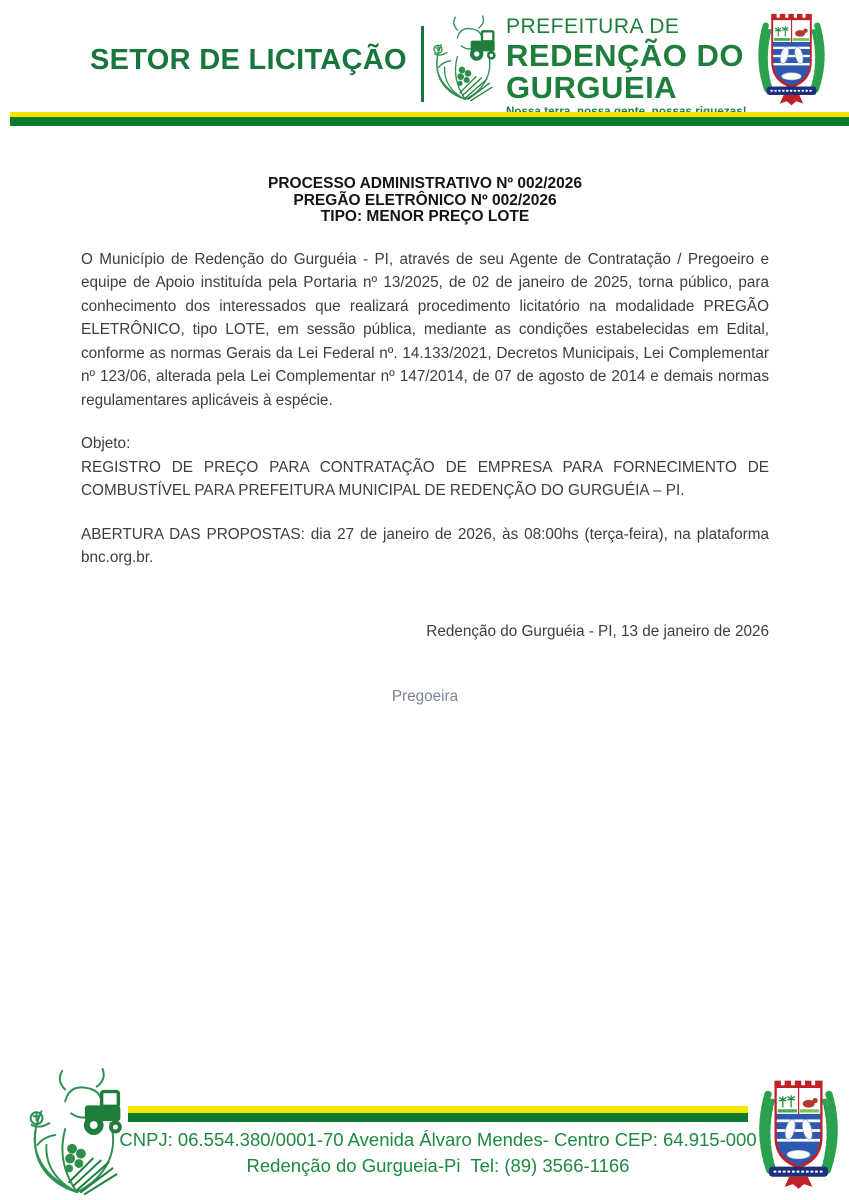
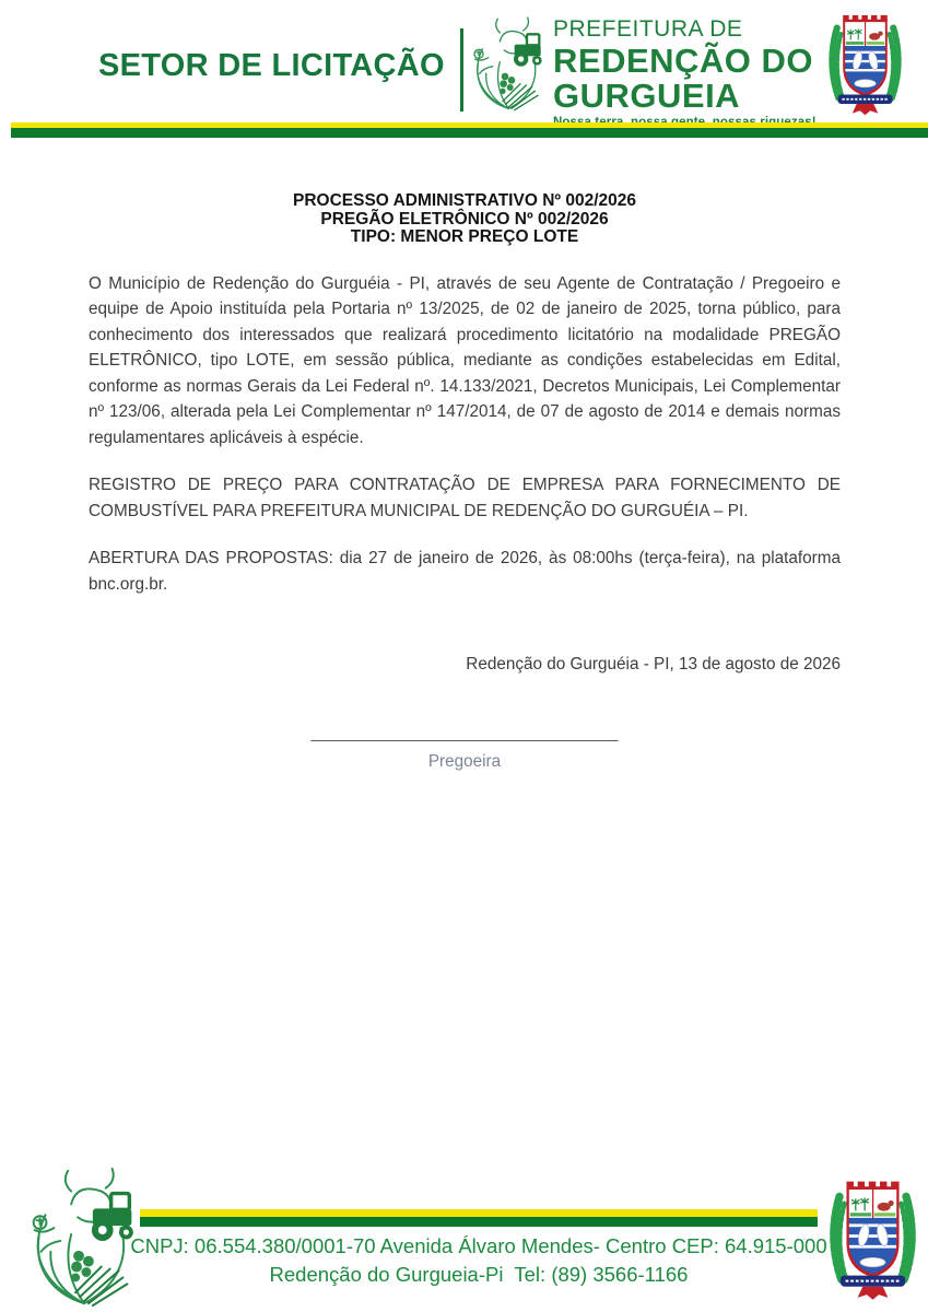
  SETOR DE LICITAÇÃO
  PREFEITURA DE
  REDENÇÃO DO
  GURGUEIA
  PROCESSO ADMINISTRATIVO Nº 002/2026
  PREGÃO ELETRÔNICO Nº 002/2026
  TIPO: MENOR PREÇO LOTE
  O Município de Redenção do Gurguéia - PI, através de seu Agente de Contratação / Pregoeiro e equipe de Apoio instituída pela Portaria nº 13/2025, de 02 de janeiro de 2025, torna público, para conhecimento dos interessados que realizará procedimento licitatório na modalidade PREGÃO ELETRÔNICO, tipo LOTE, em sessão pública, mediante as condições estabelecidas em Edital, conforme as normas Gerais da Lei Federal nº. 14.133/2021, Decretos Municipais, Lei Complementar nº 123/06, alterada pela Lei Complementar nº 147/2014, de 07 de agosto de 2014 e demais normas regulamentares aplicáveis à espécie.
- Objeto:
  REGISTRO DE PREÇO PARA CONTRATAÇÃO DE EMPRESA PARA FORNECIMENTO DE COMBUSTÍVEL PARA PREFEITURA MUNICIPAL DE REDENÇÃO DO GURGUÉIA – PI.
  ABERTURA DAS PROPOSTAS: dia 27 de janeiro de 2026, às 08:00hs (terça-feira), na plataforma bnc.org.br.
- Redenção do Gurguéia - PI, 13 de janeiro de 2026
+ Redenção do Gurguéia - PI, 13 de agosto de 2026
+ _________________________________
  Pregoeira
  CNPJ: 06.554.380/0001-70 Avenida Álvaro Mendes- Centro CEP: 64.915-000
  Redenção do Gurgueia-Pi Tel: (89) 3566-1166
